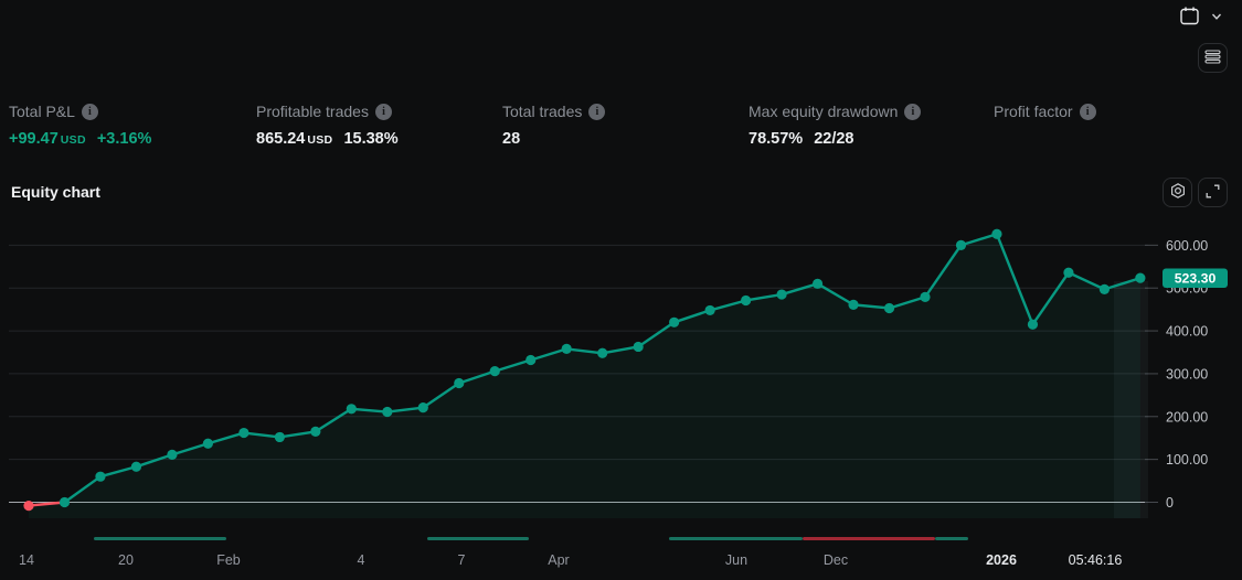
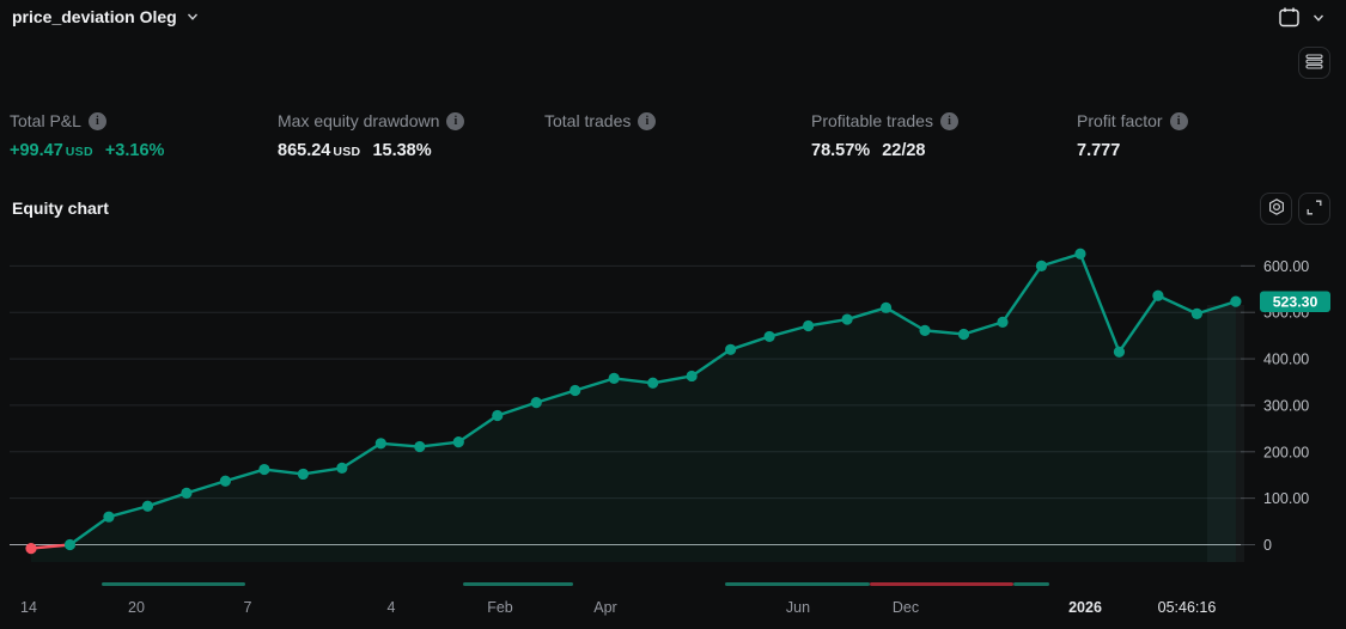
+ price_deviation Oleg
  Total P&L
  i
  +99.47
  USD
  +3.16%
- Profitable trades
+ Max equity drawdown
  i
  865.24
  USD
  15.38%
  Total trades
  i
- 28
- Max equity drawdown
+ Profitable trades
  i
  78.57%
  22/28
  Profit factor
  i
+ 7.777
  Equity chart
  600.00
  500.00
  400.00
  300.00
  200.00
  100.00
  0
  523.30
  14
  20
- Feb
+ 7
  4
- 7
+ Feb
  Apr
  Jun
  Dec
  2026
  05:46:16
